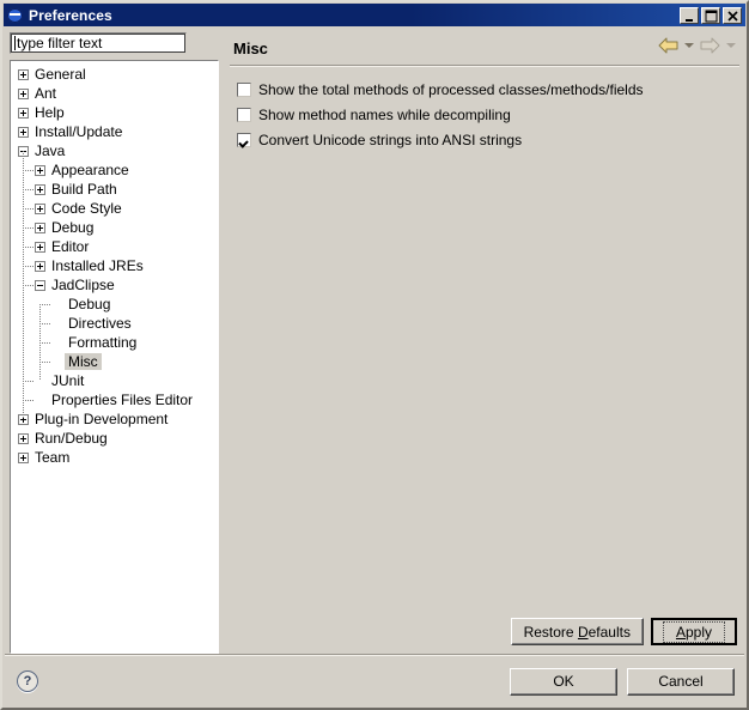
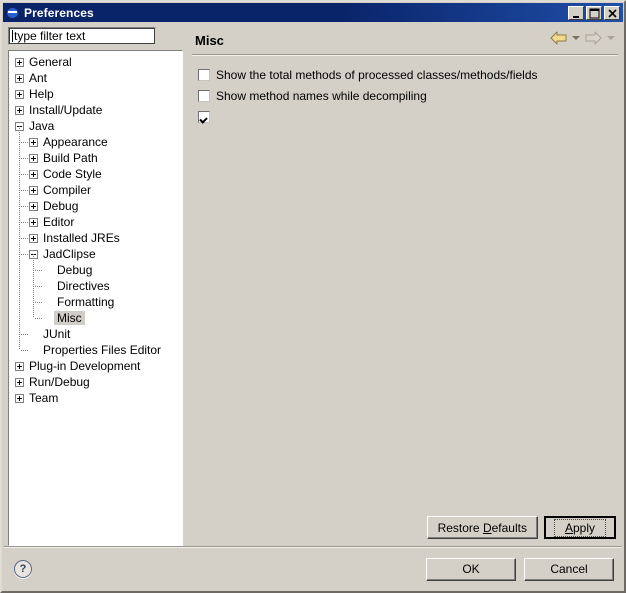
  Preferences
  type filter text
  General
  Ant
  Help
  Install/Update
  Java
  Appearance
  Build Path
  Code Style
+ Compiler
  Debug
  Editor
  Installed JREs
  JadClipse
  Debug
  Directives
  Formatting
  Misc
  JUnit
  Properties Files Editor
  Plug-in Development
  Run/Debug
  Team
  Misc
  Show the total methods of processed classes/methods/fields
  Show method names while decompiling
- Convert Unicode strings into ANSI strings
  Restore Defaults
  A
  pply
  ?
  OK
  Cancel
